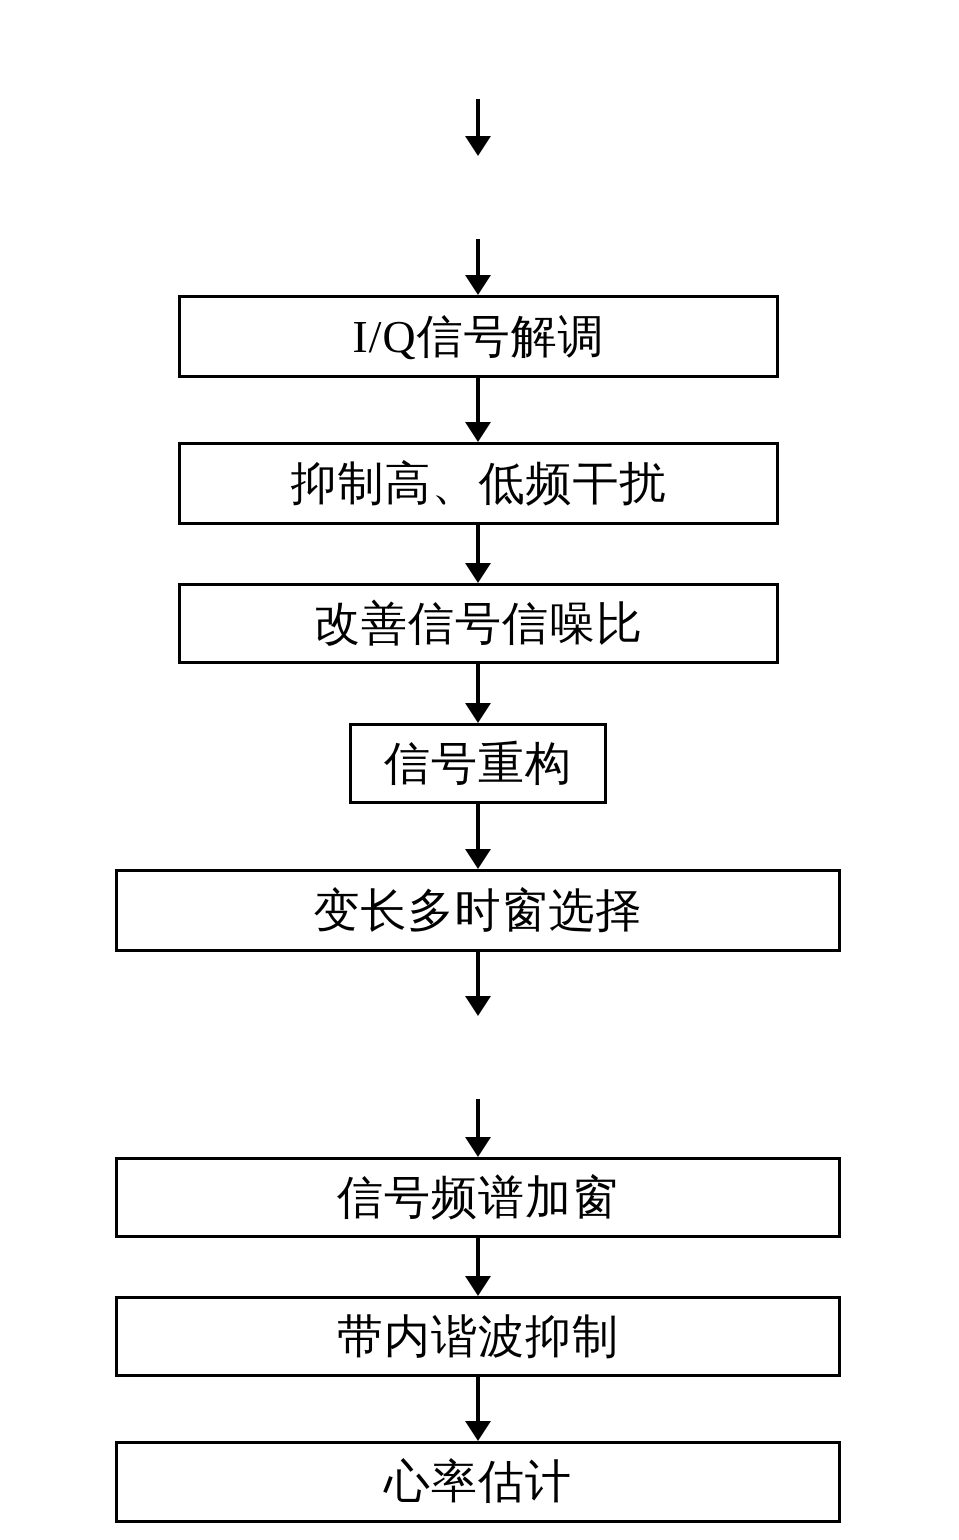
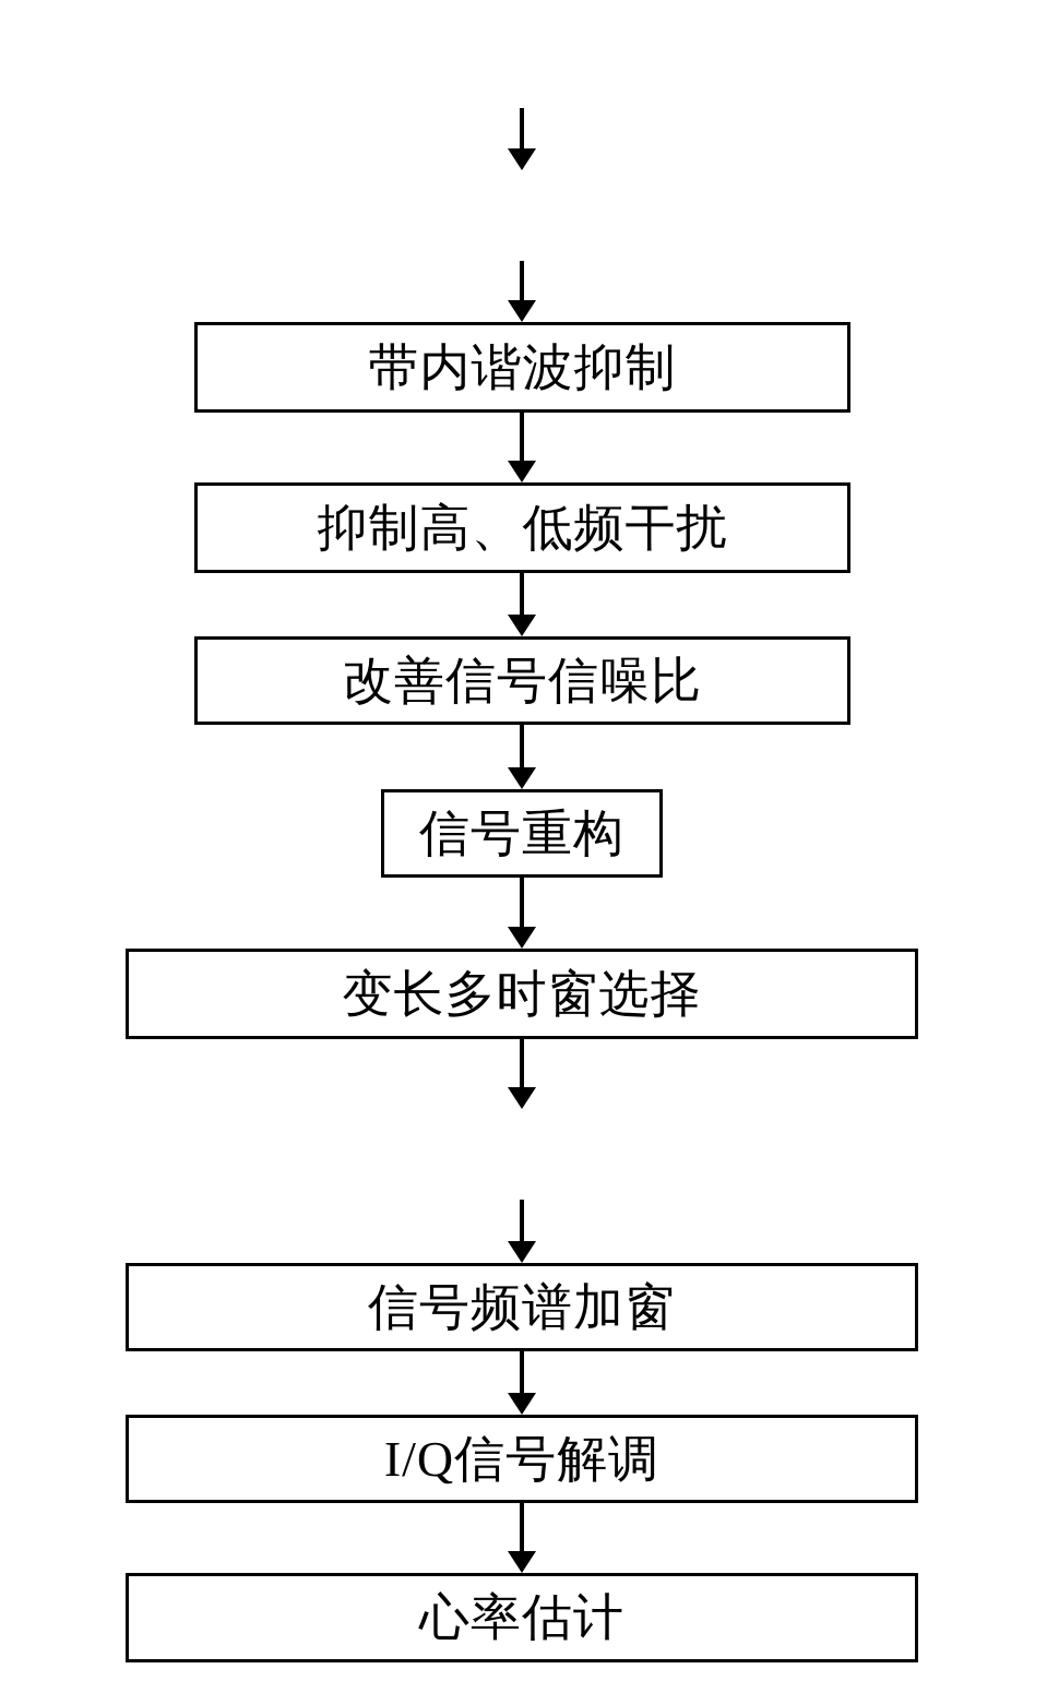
- I/Q信号解调
+ 带内谐波抑制
  抑制高、低频干扰
  改善信号信噪比
  信号重构
  变长多时窗选择
  信号频谱加窗
- 带内谐波抑制
+ I/Q信号解调
  心率估计
